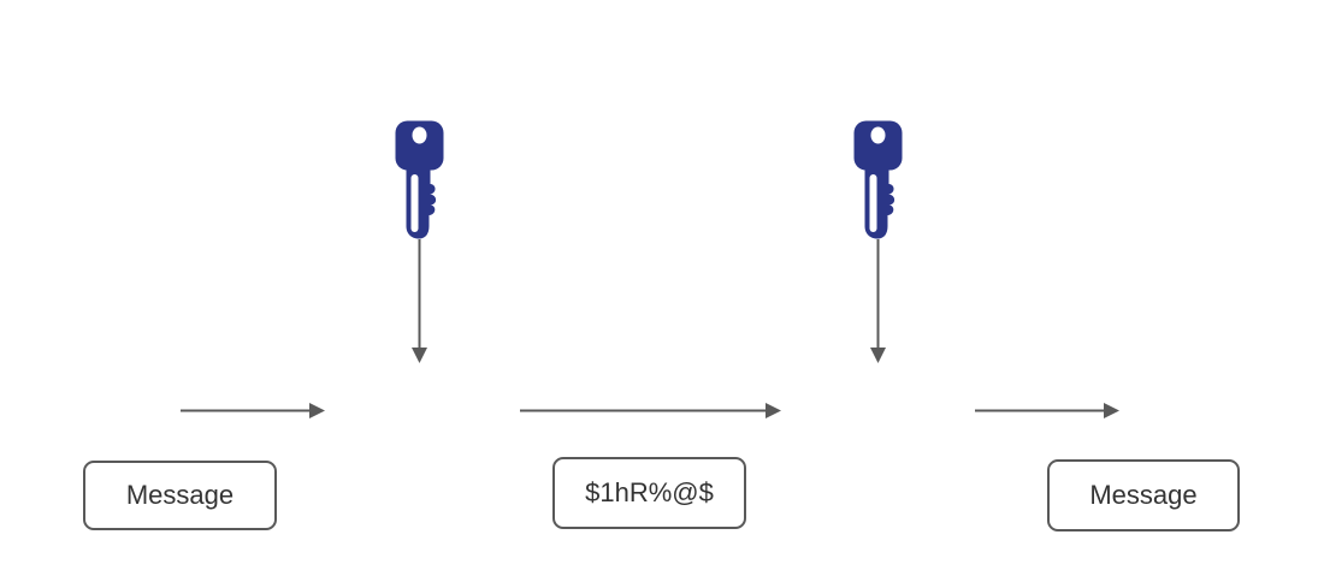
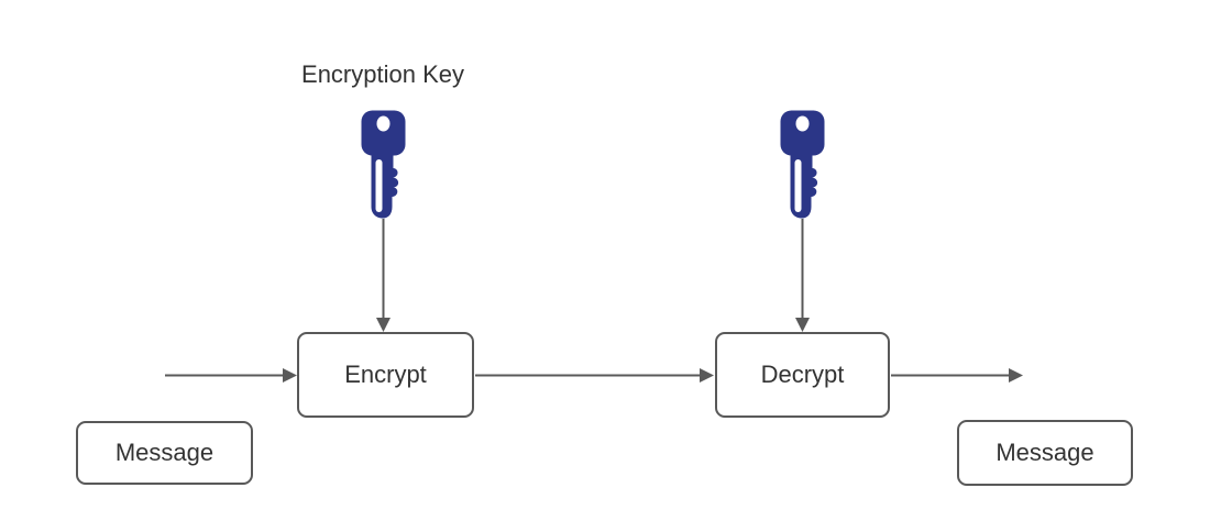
+ Encryption Key
+ Encrypt
+ Decrypt
  Message
- $1hR%@$
  Message
